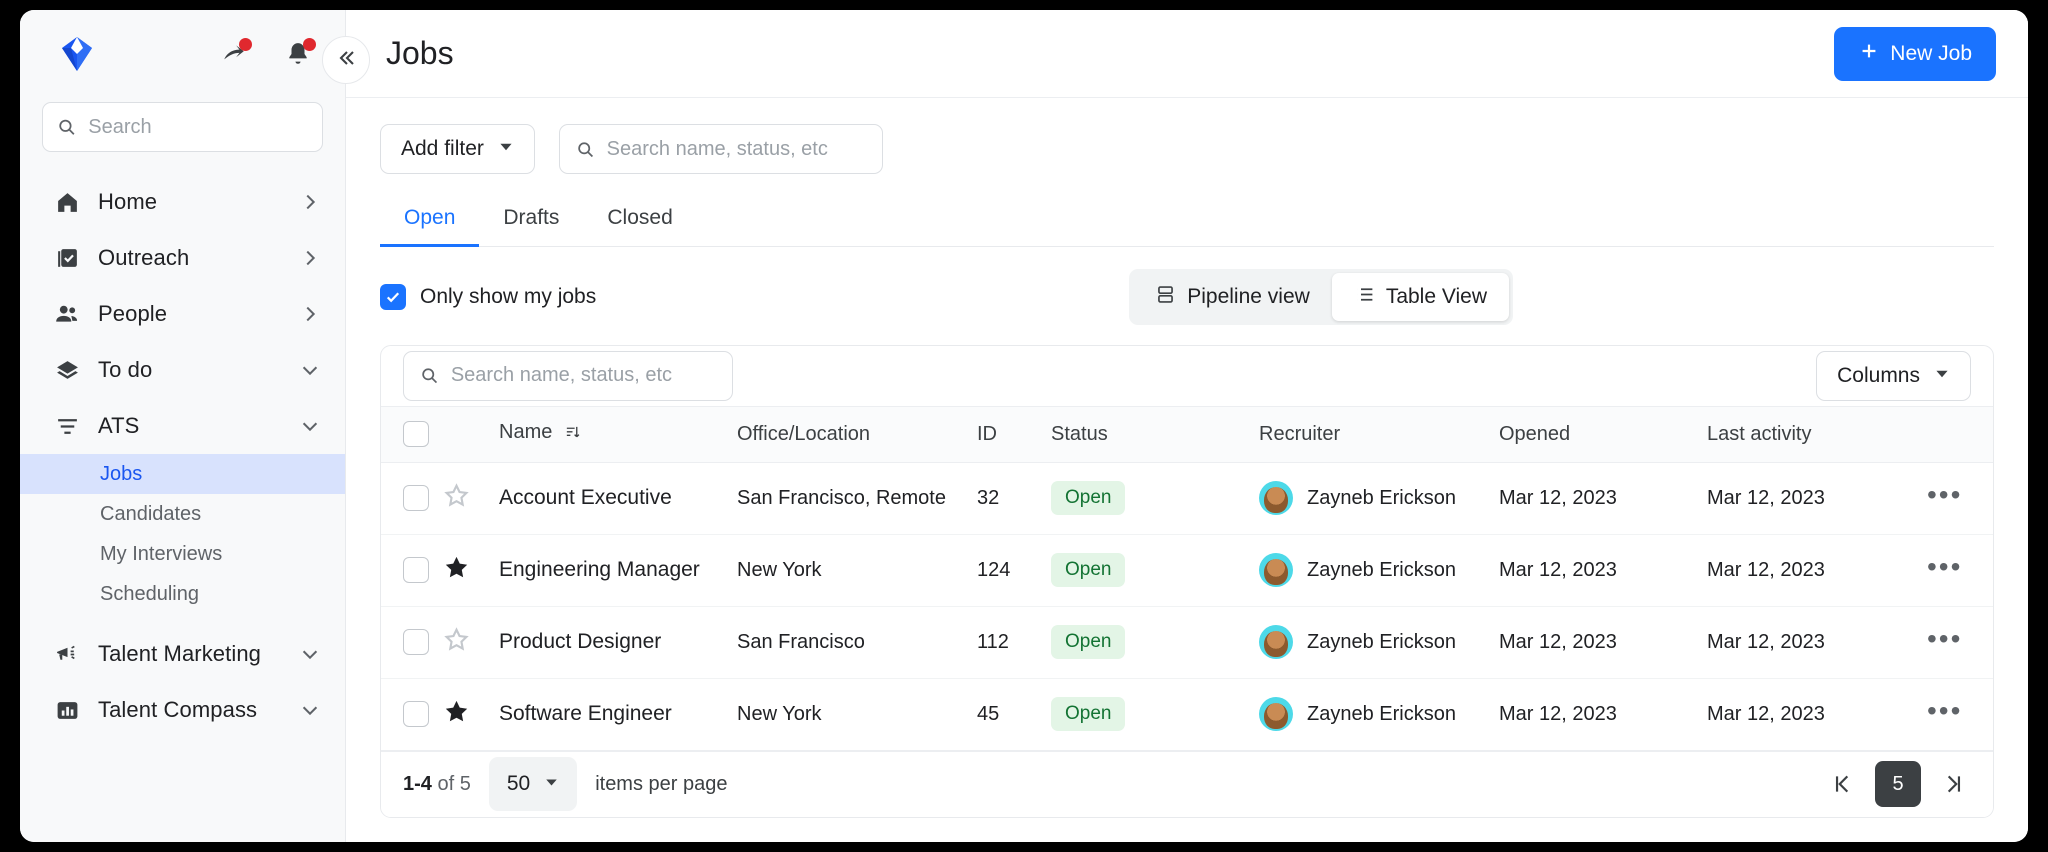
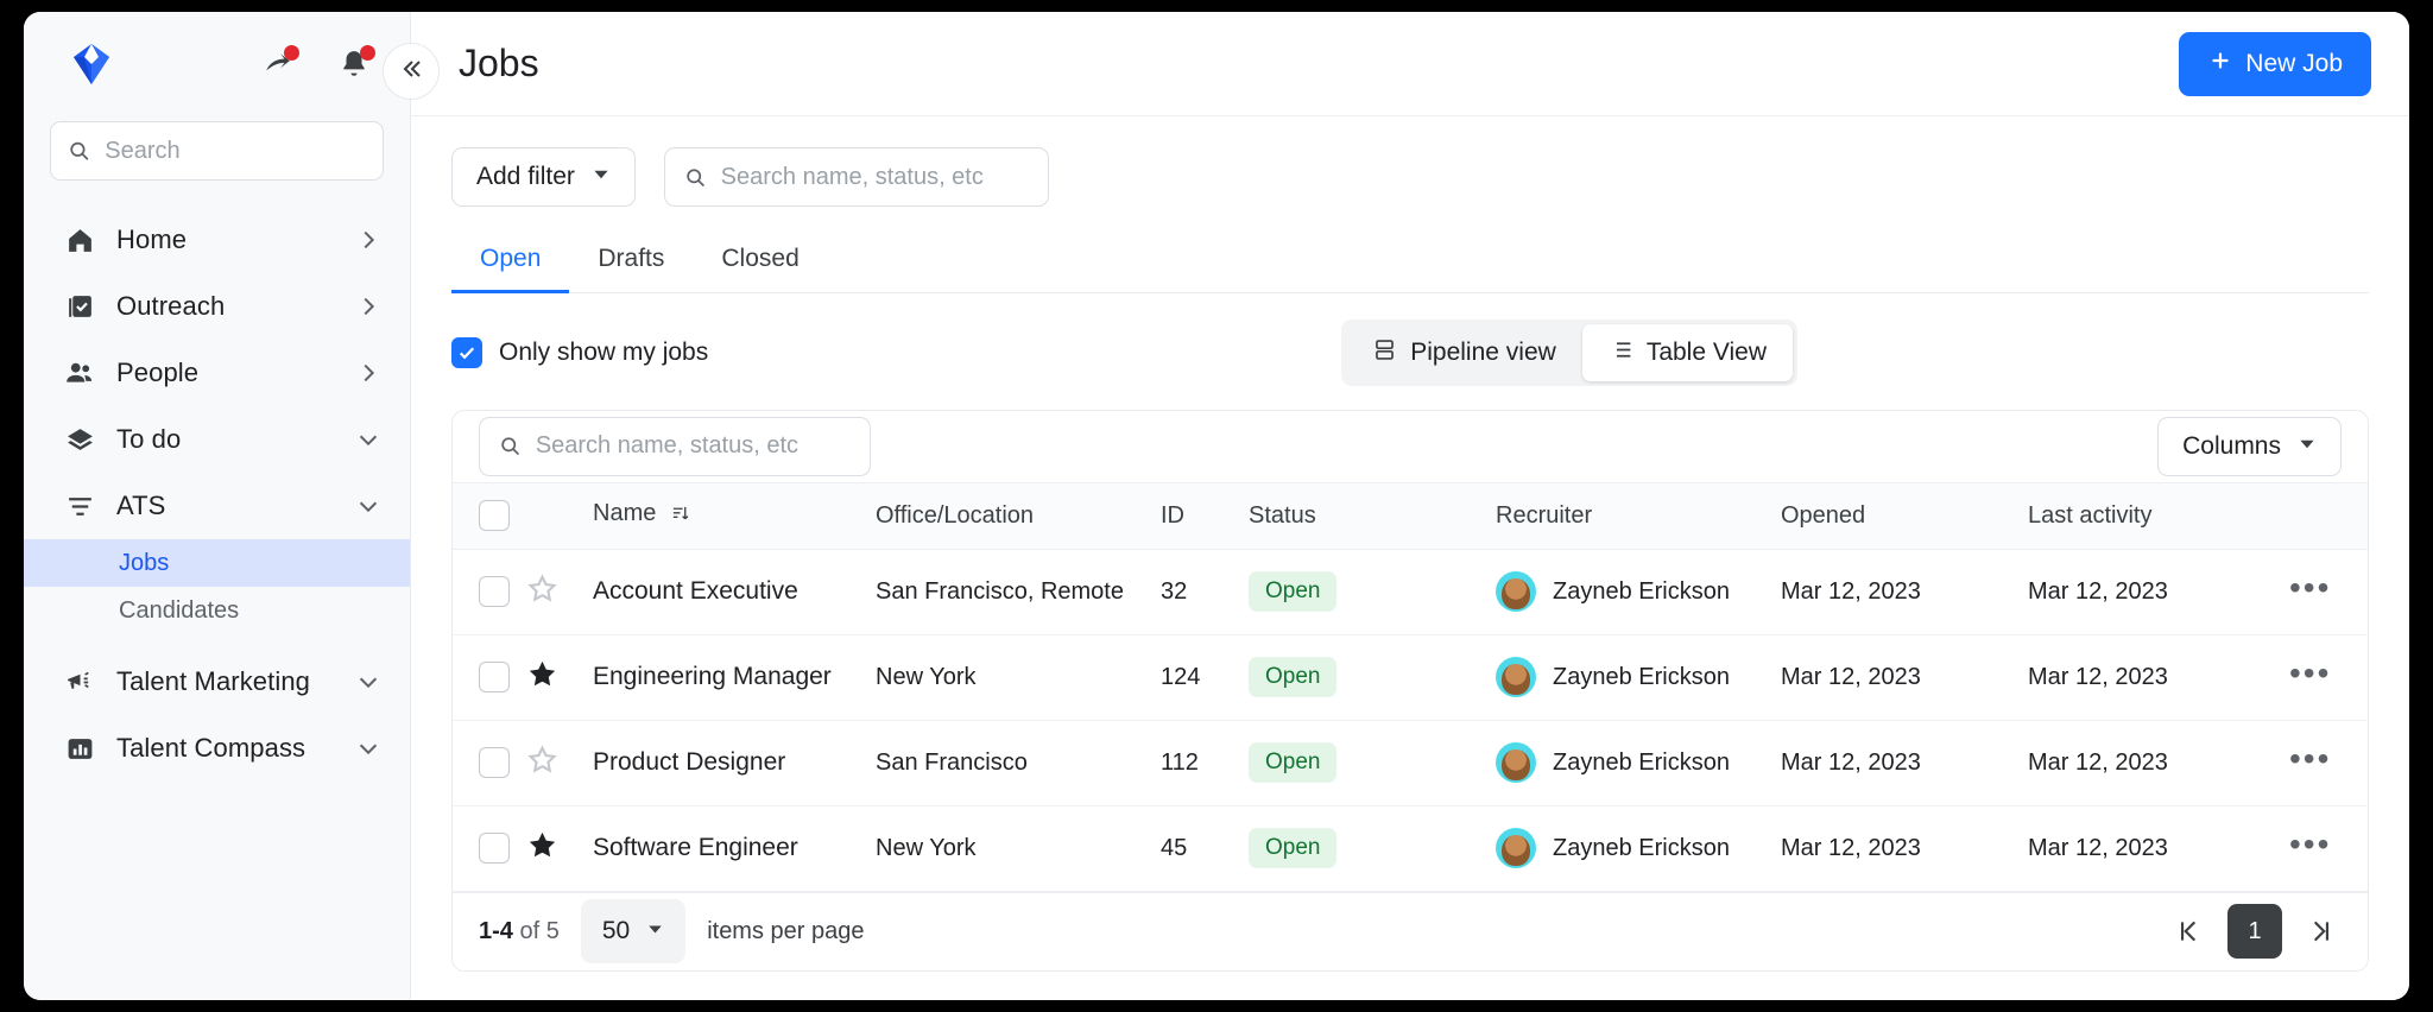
  Search
  Home
  Outreach
  People
  To do
  ATS
  Jobs
  Candidates
- My Interviews
- Scheduling
  Talent Marketing
  Talent Compass
  Jobs
  New Job
  Add filter
  Search name, status, etc
  Open
  Drafts
  Closed
  Only show my jobs
  Pipeline view
  Table View
  Search name, status, etc
  Columns
  		Name	Office/Location	ID	Status	Recruiter	Opened	Last activity
  		Account Executive	San Francisco, Remote	32	Open	Zayneb Erickson	Mar 12, 2023	Mar 12, 2023	•••
  		Engineering Manager	New York	124	Open	Zayneb Erickson	Mar 12, 2023	Mar 12, 2023	•••
  		Product Designer	San Francisco	112	Open	Zayneb Erickson	Mar 12, 2023	Mar 12, 2023	•••
  		Software Engineer	New York	45	Open	Zayneb Erickson	Mar 12, 2023	Mar 12, 2023	•••
  1-4 of 5
  50
  items per page
- 5
+ 1
